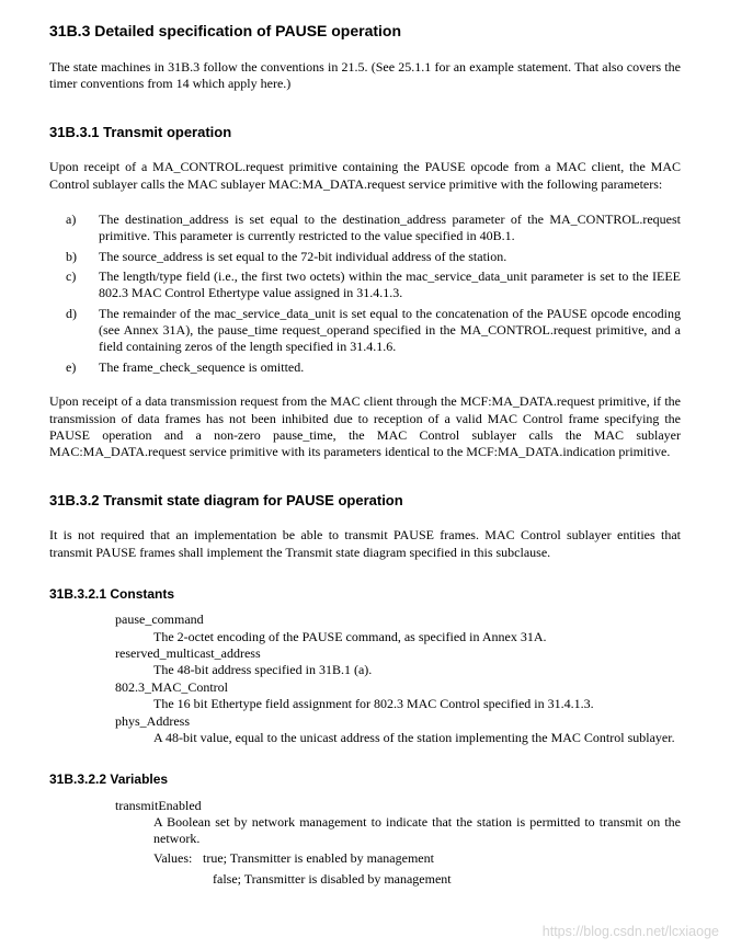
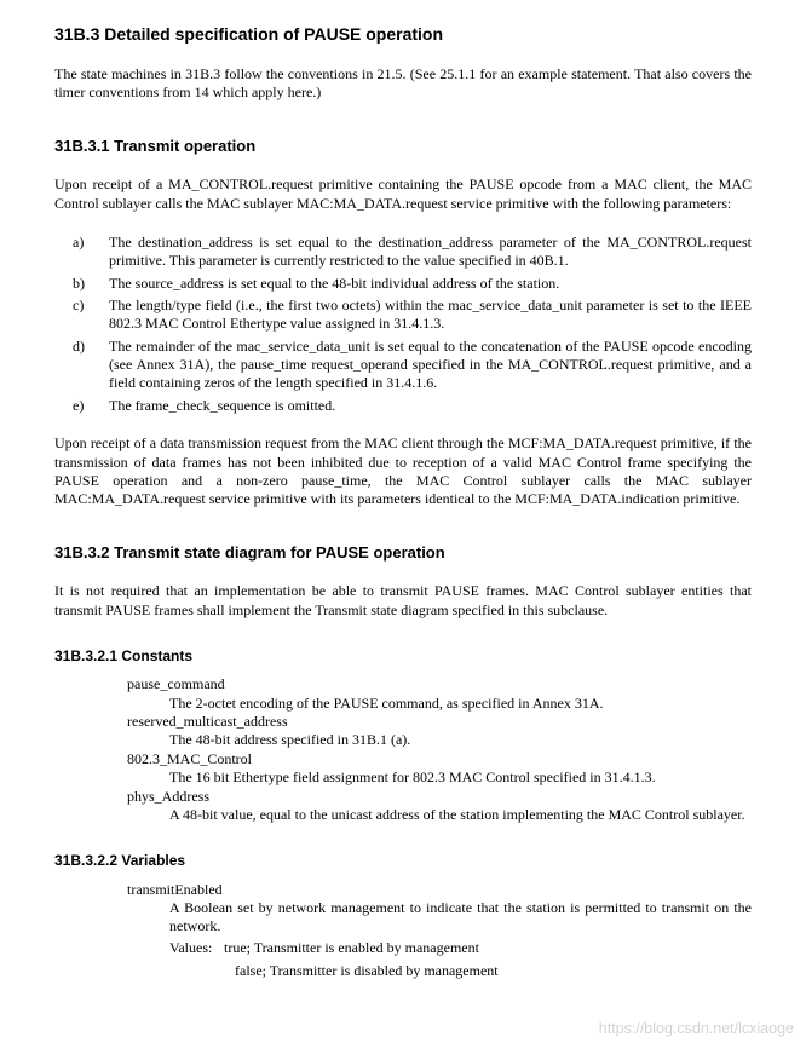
  31B.3 Detailed specification of PAUSE operation
  The state machines in 31B.3 follow the conventions in 21.5. (See 25.1.1 for an example statement. That also covers the timer conventions from 14 which apply here.)
  31B.3.1 Transmit operation
  Upon receipt of a MA_CONTROL.request primitive containing the PAUSE opcode from a MAC client, the MAC Control sublayer calls the MAC sublayer MAC:MA_DATA.request service primitive with the following parameters:
  a)
  The destination_address is set equal to the destination_address parameter of the MA_CONTROL.request primitive. This parameter is currently restricted to the value specified in 40B.1.
  b)
- The source_address is set equal to the 72-bit individual address of the station.
+ The source_address is set equal to the 48-bit individual address of the station.
  c)
  The length/type field (i.e., the first two octets) within the mac_service_data_unit parameter is set to the IEEE 802.3 MAC Control Ethertype value assigned in 31.4.1.3.
  d)
  The remainder of the mac_service_data_unit is set equal to the concatenation of the PAUSE opcode encoding (see Annex 31A), the pause_time request_operand specified in the MA_CONTROL.request primitive, and a field containing zeros of the length specified in 31.4.1.6.
  e)
  The frame_check_sequence is omitted.
  Upon receipt of a data transmission request from the MAC client through the MCF:MA_DATA.request primitive, if the transmission of data frames has not been inhibited due to reception of a valid MAC Control frame specifying the PAUSE operation and a non-zero pause_time, the MAC Control sublayer calls the MAC sublayer MAC:MA_DATA.request service primitive with its parameters identical to the MCF:MA_DATA.indication primitive.
  31B.3.2 Transmit state diagram for PAUSE operation
  It is not required that an implementation be able to transmit PAUSE frames. MAC Control sublayer entities that transmit PAUSE frames shall implement the Transmit state diagram specified in this subclause.
  31B.3.2.1 Constants
  pause_command
  The 2-octet encoding of the PAUSE command, as specified in Annex 31A.
  reserved_multicast_address
  The 48-bit address specified in 31B.1 (a).
  802.3_MAC_Control
  The 16 bit Ethertype field assignment for 802.3 MAC Control specified in 31.4.1.3.
  phys_Address
  A 48-bit value, equal to the unicast address of the station implementing the MAC Control sublayer.
  31B.3.2.2 Variables
  transmitEnabled
  A Boolean set by network management to indicate that the station is permitted to transmit on the network.
  Values:
  true; Transmitter is enabled by management
  false; Transmitter is disabled by management
  https://blog.csdn.net/lcxiaoge
